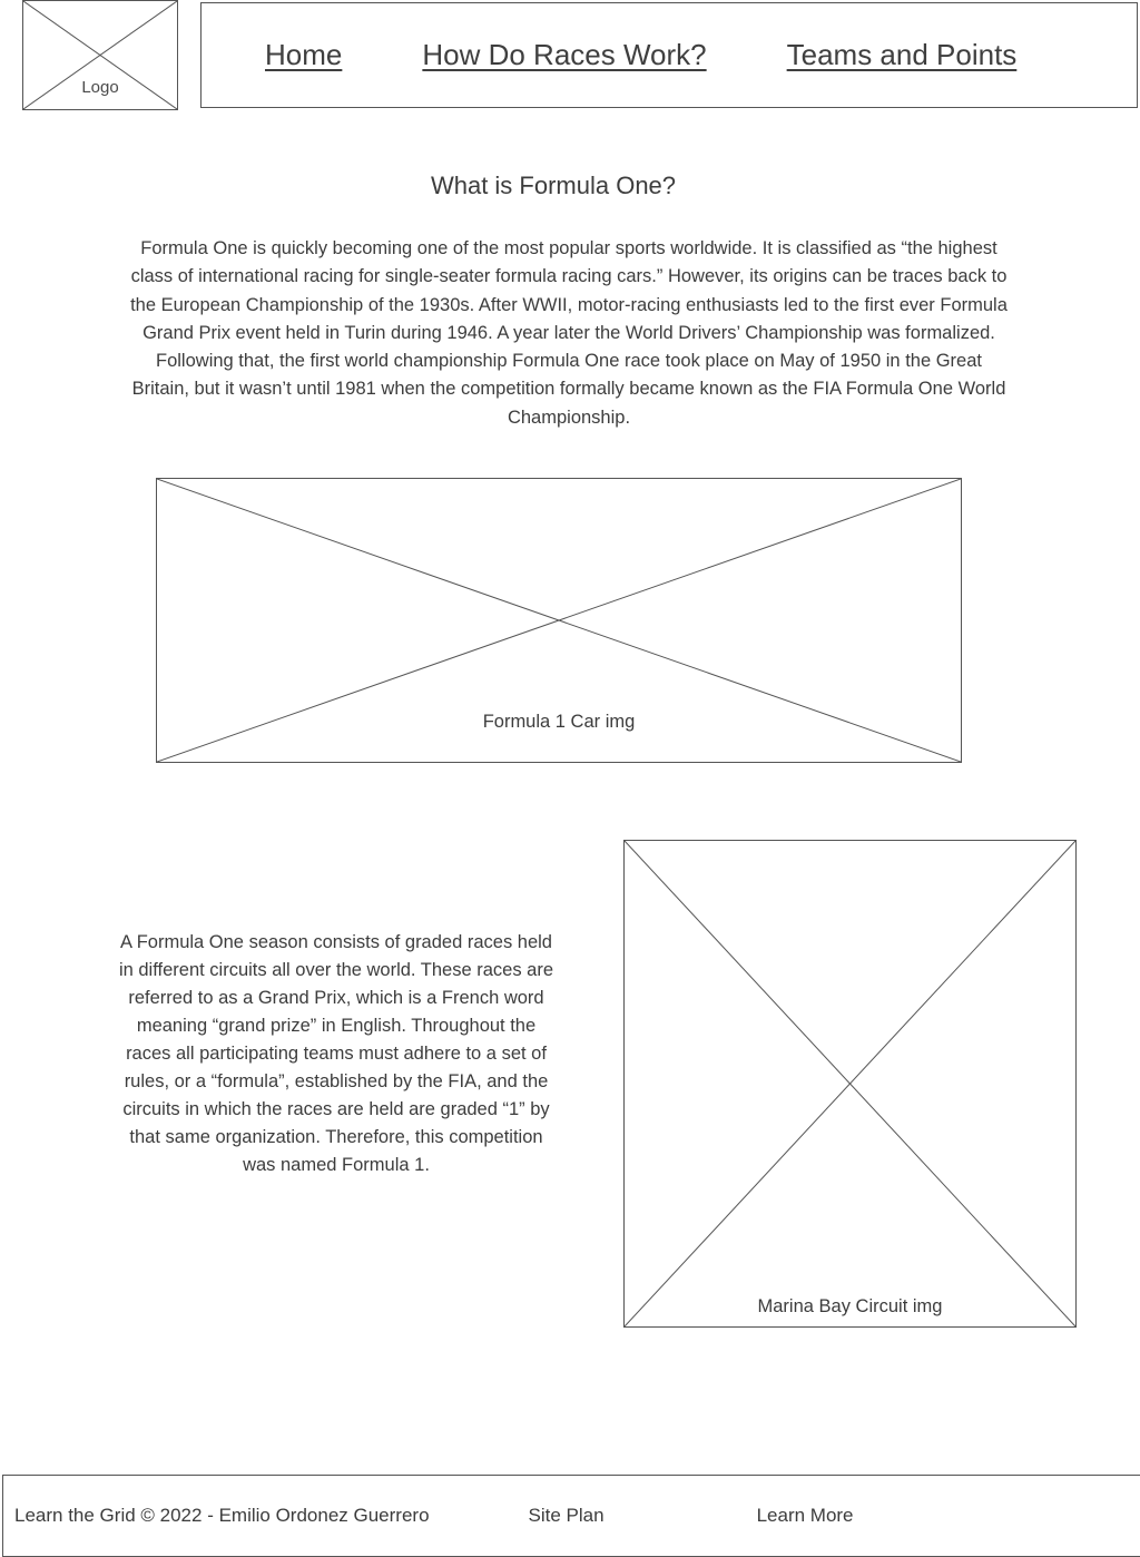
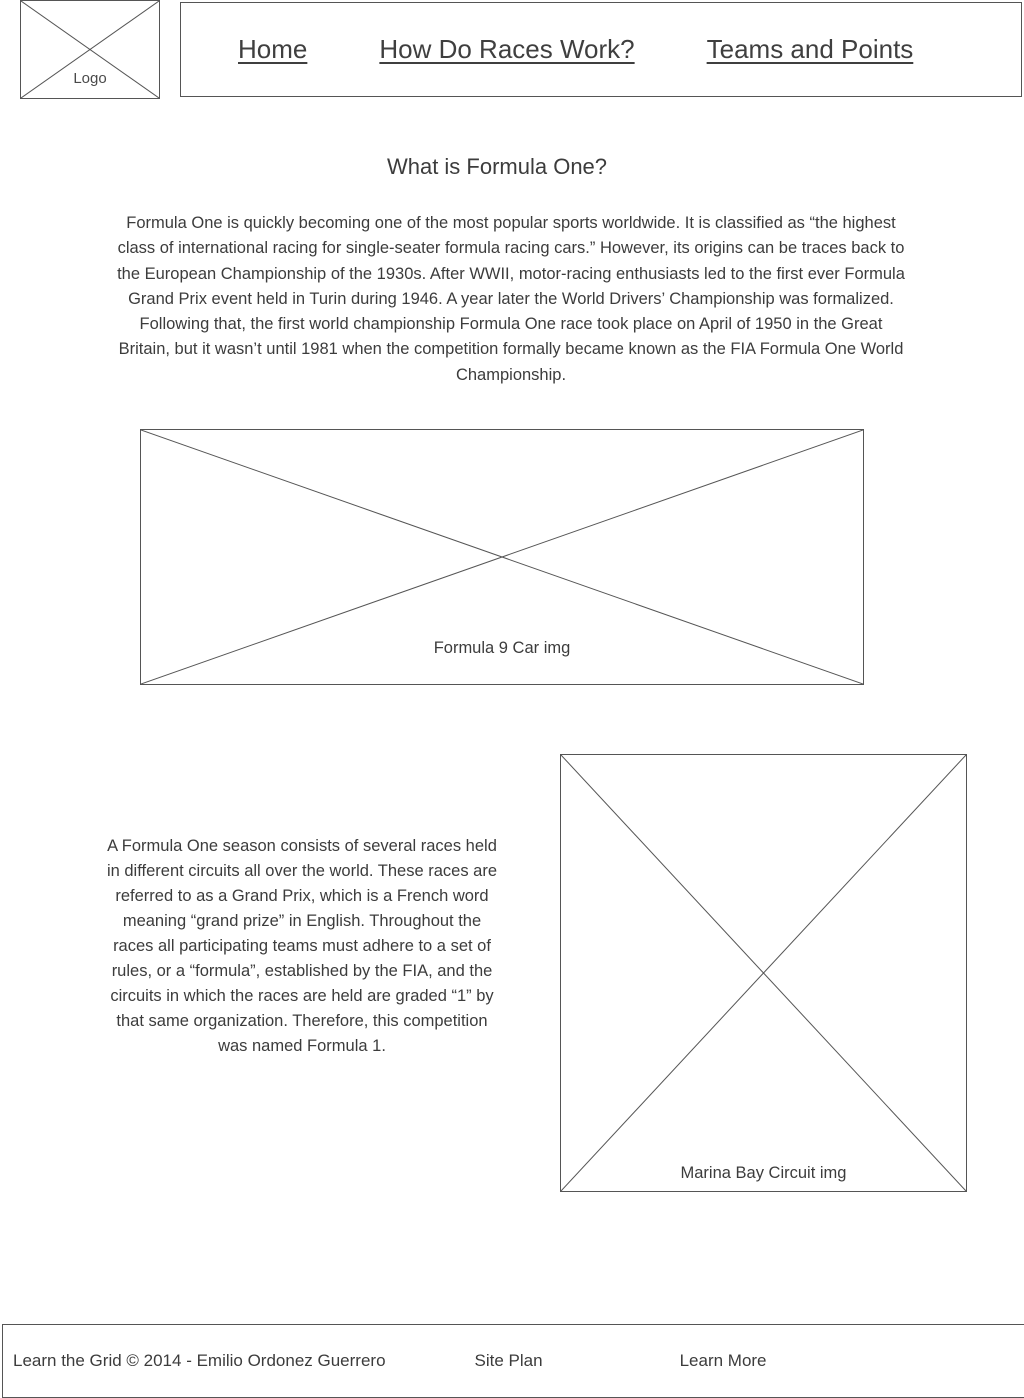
  Logo
  Home
  How Do Races Work?
  Teams and Points
  What is Formula One?
- Formula One is quickly becoming one of the most popular sports worldwide. It is classified as “the highest class of international racing for single-seater formula racing cars.” However, its origins can be traces back to the European Championship of the 1930s. After WWII, motor-racing enthusiasts led to the first ever Formula Grand Prix event held in Turin during 1946. A year later the World Drivers’ Championship was formalized. Following that, the first world championship Formula One race took place on May of 1950 in the Great Britain, but it wasn’t until 1981 when the competition formally became known as the FIA Formula One World Championship.
+ Formula One is quickly becoming one of the most popular sports worldwide. It is classified as “the highest class of international racing for single-seater formula racing cars.” However, its origins can be traces back to the European Championship of the 1930s. After WWII, motor-racing enthusiasts led to the first ever Formula Grand Prix event held in Turin during 1946. A year later the World Drivers’ Championship was formalized. Following that, the first world championship Formula One race took place on April of 1950 in the Great Britain, but it wasn’t until 1981 when the competition formally became known as the FIA Formula One World Championship.
- Formula 1 Car img
+ Formula 9 Car img
- A Formula One season consists of graded races held in different circuits all over the world. These races are referred to as a Grand Prix, which is a French word meaning “grand prize” in English. Throughout the races all participating teams must adhere to a set of rules, or a “formula”, established by the FIA, and the circuits in which the races are held are graded “1” by that same organization. Therefore, this competition was named Formula 1.
+ A Formula One season consists of several races held in different circuits all over the world. These races are referred to as a Grand Prix, which is a French word meaning “grand prize” in English. Throughout the races all participating teams must adhere to a set of rules, or a “formula”, established by the FIA, and the circuits in which the races are held are graded “1” by that same organization. Therefore, this competition was named Formula 1.
  Marina Bay Circuit img
- Learn the Grid © 2022 - Emilio Ordonez Guerrero
+ Learn the Grid © 2014 - Emilio Ordonez Guerrero
  Site Plan
  Learn More
